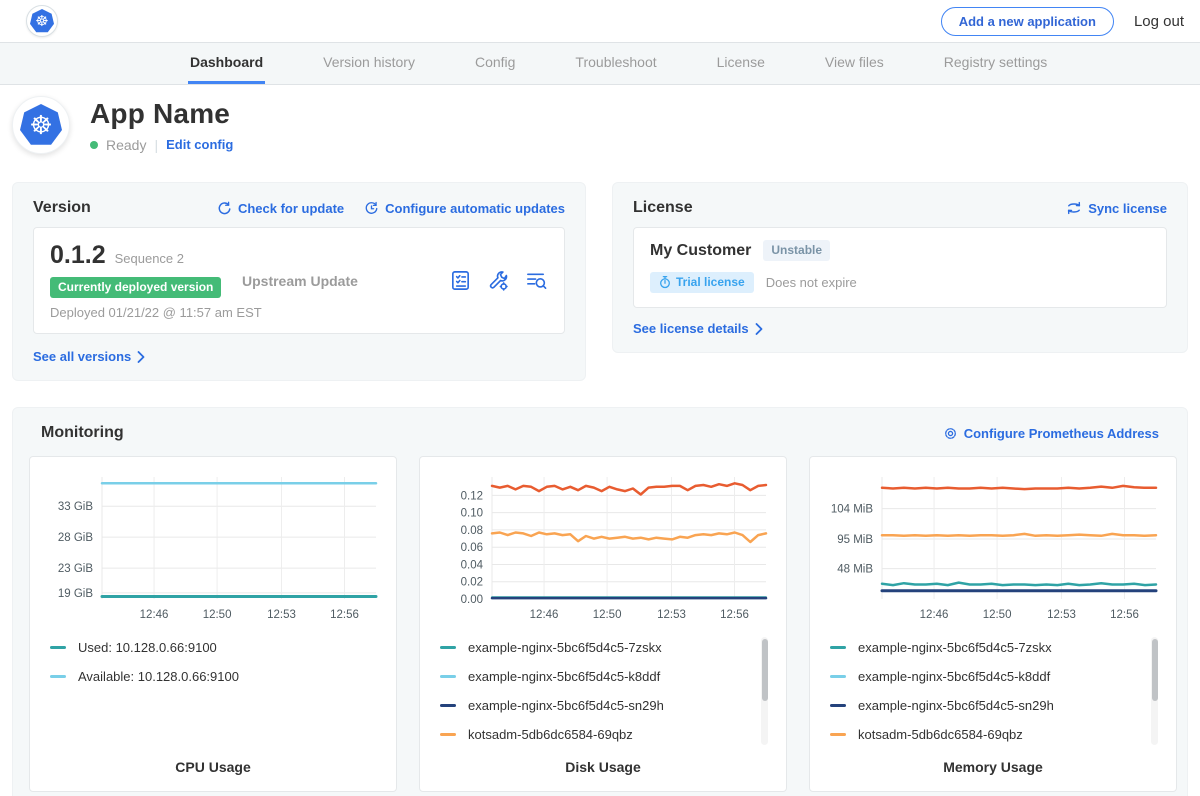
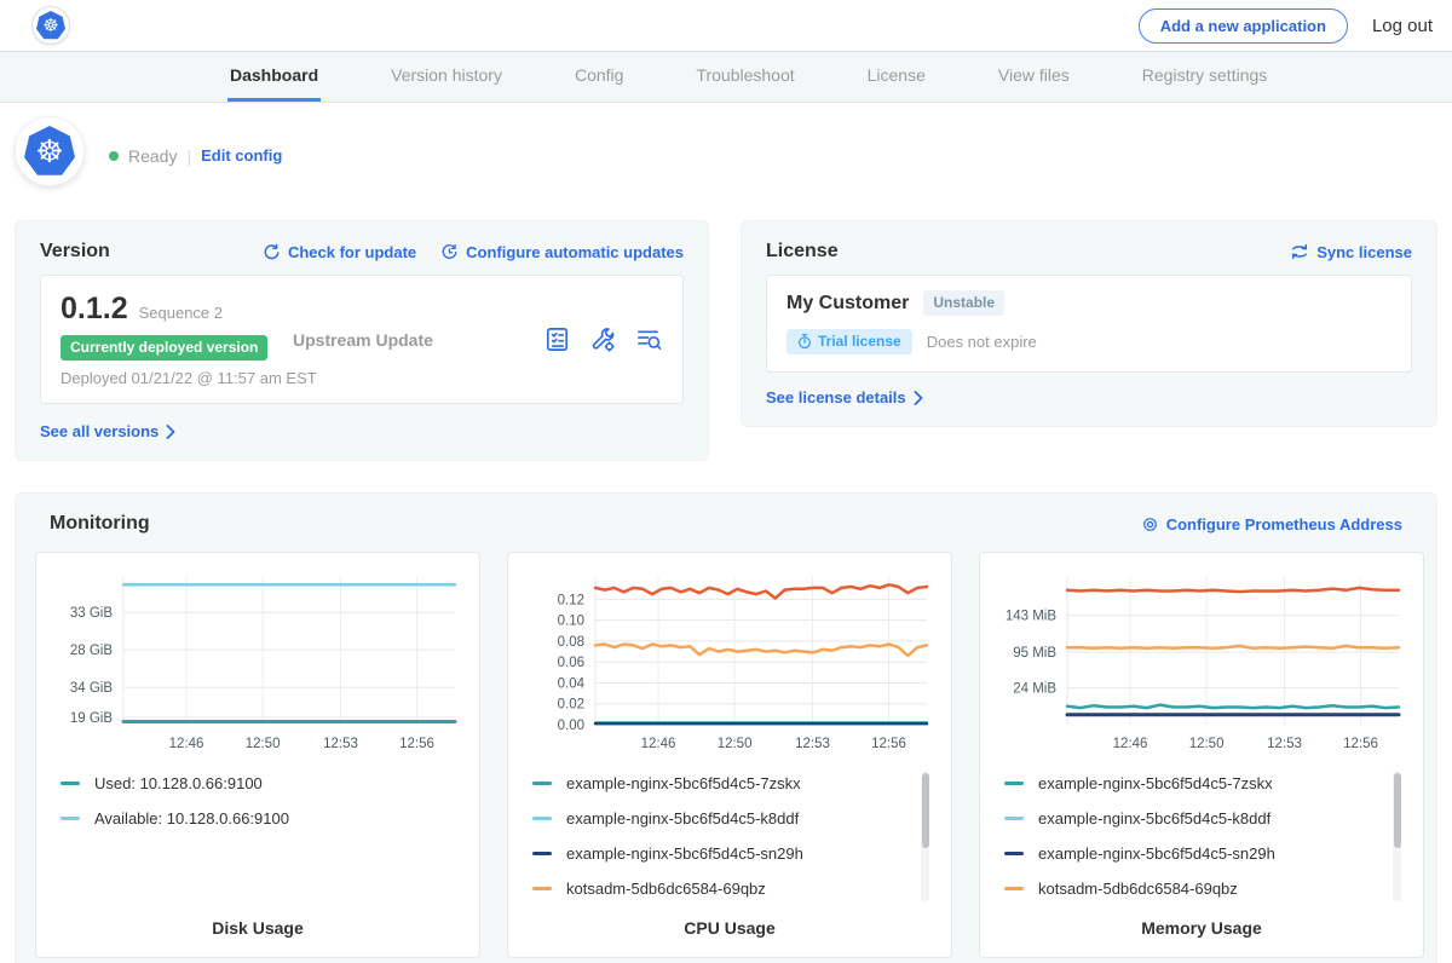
  ☸
  Add a new application
  Log out
  Dashboard
  Version history
  Config
  Troubleshoot
  License
  View files
  Registry settings
  ☸
- App Name
  Ready
  |
  Edit config
  Version
  Check for update
  Configure automatic updates
  0.1.2
  Sequence 2
  Currently deployed version
  Deployed 01/21/22 @ 11:57 am EST
  Upstream Update
  See all versions
  License
  Sync license
  My Customer
  Unstable
  Trial license
  Does not expire
  See license details
  Monitoring
  Configure Prometheus Address
  33 GiB
  28 GiB
- 23 GiB
+ 34 GiB
  19 GiB
  12:46
  12:50
  12:53
  12:56
  Used: 10.128.0.66:9100
  Available: 10.128.0.66:9100
- CPU Usage
+ Disk Usage
  0.12
  0.10
  0.08
  0.06
  0.04
  0.02
  0.00
  12:46
  12:50
  12:53
  12:56
  example-nginx-5bc6f5d4c5-7zskx
  example-nginx-5bc6f5d4c5-k8ddf
  example-nginx-5bc6f5d4c5-sn29h
  kotsadm-5db6dc6584-69qbz
- Disk Usage
+ CPU Usage
- 104 MiB
+ 143 MiB
  95 MiB
- 48 MiB
+ 24 MiB
  12:46
  12:50
  12:53
  12:56
  example-nginx-5bc6f5d4c5-7zskx
  example-nginx-5bc6f5d4c5-k8ddf
  example-nginx-5bc6f5d4c5-sn29h
  kotsadm-5db6dc6584-69qbz
  Memory Usage
